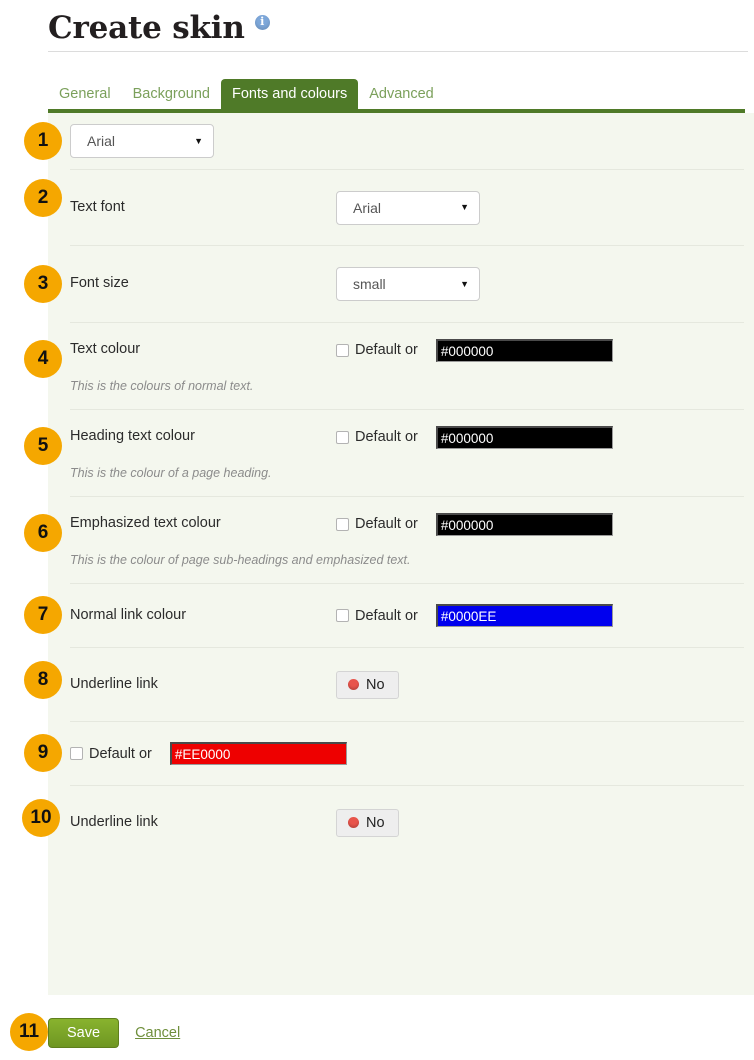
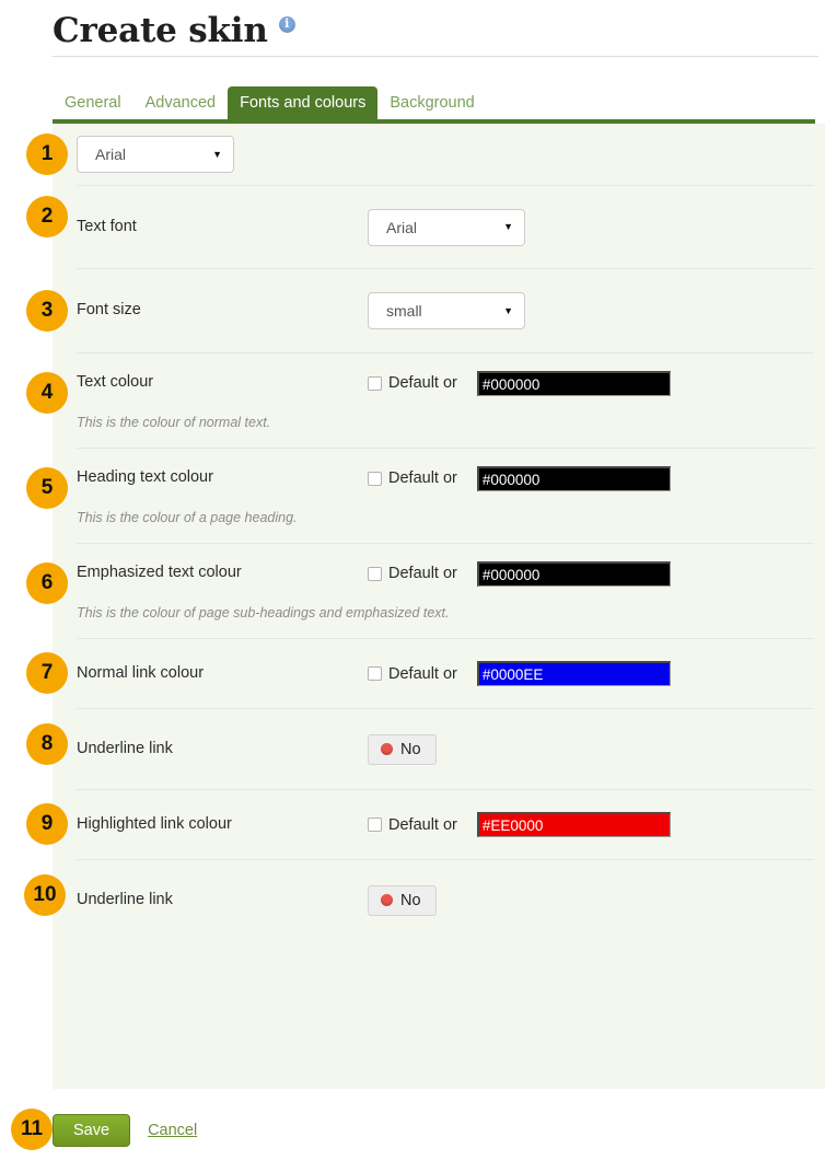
  Create skin
  General
- Background
+ Advanced
  Fonts and colours
- Advanced
+ Background
  1
  Arial
  ▼
  2
  Text font
  Arial
  ▼
  3
  Font size
  small
  ▼
  4
  Text colour
  Default or
  #000000
- This is the colours of normal text.
+ This is the colour of normal text.
  5
  Heading text colour
  Default or
  #000000
  This is the colour of a page heading.
  6
  Emphasized text colour
  Default or
  #000000
  This is the colour of page sub-headings and emphasized text.
  7
  Normal link colour
  Default or
  #0000EE
  8
  Underline link
  No
  9
+ Highlighted link colour
  Default or
  #EE0000
  10
  Underline link
  No
  11
  Save
  Cancel
